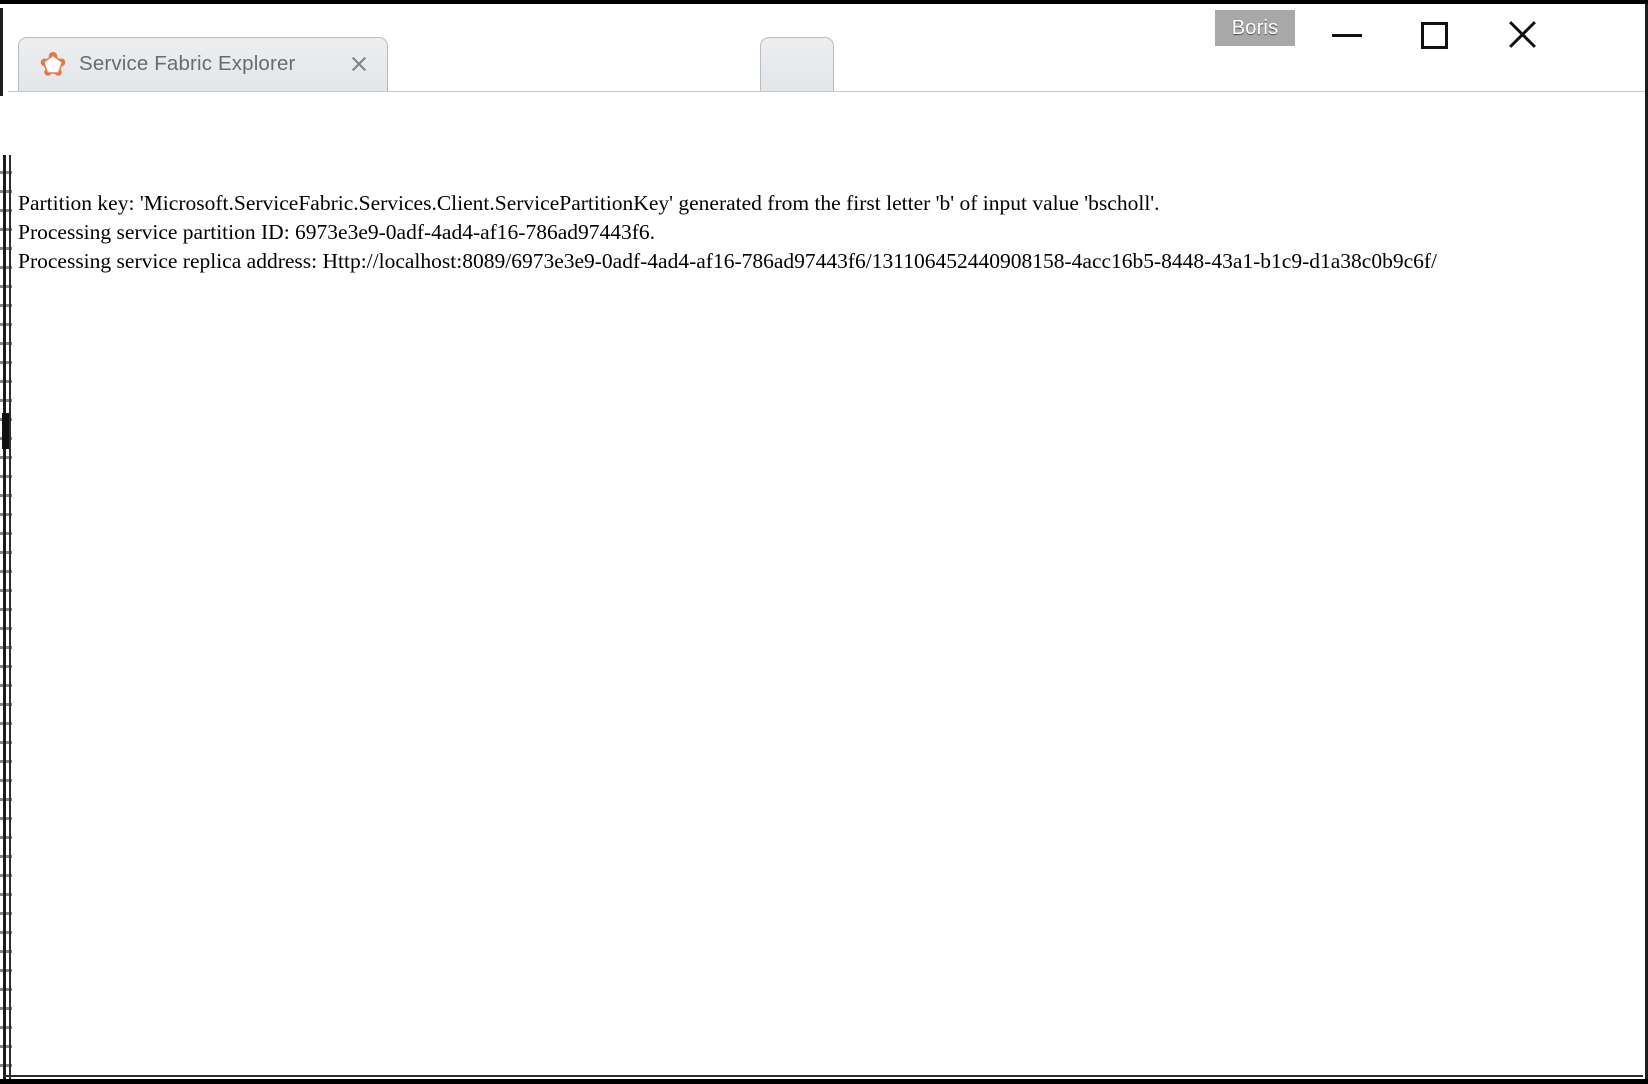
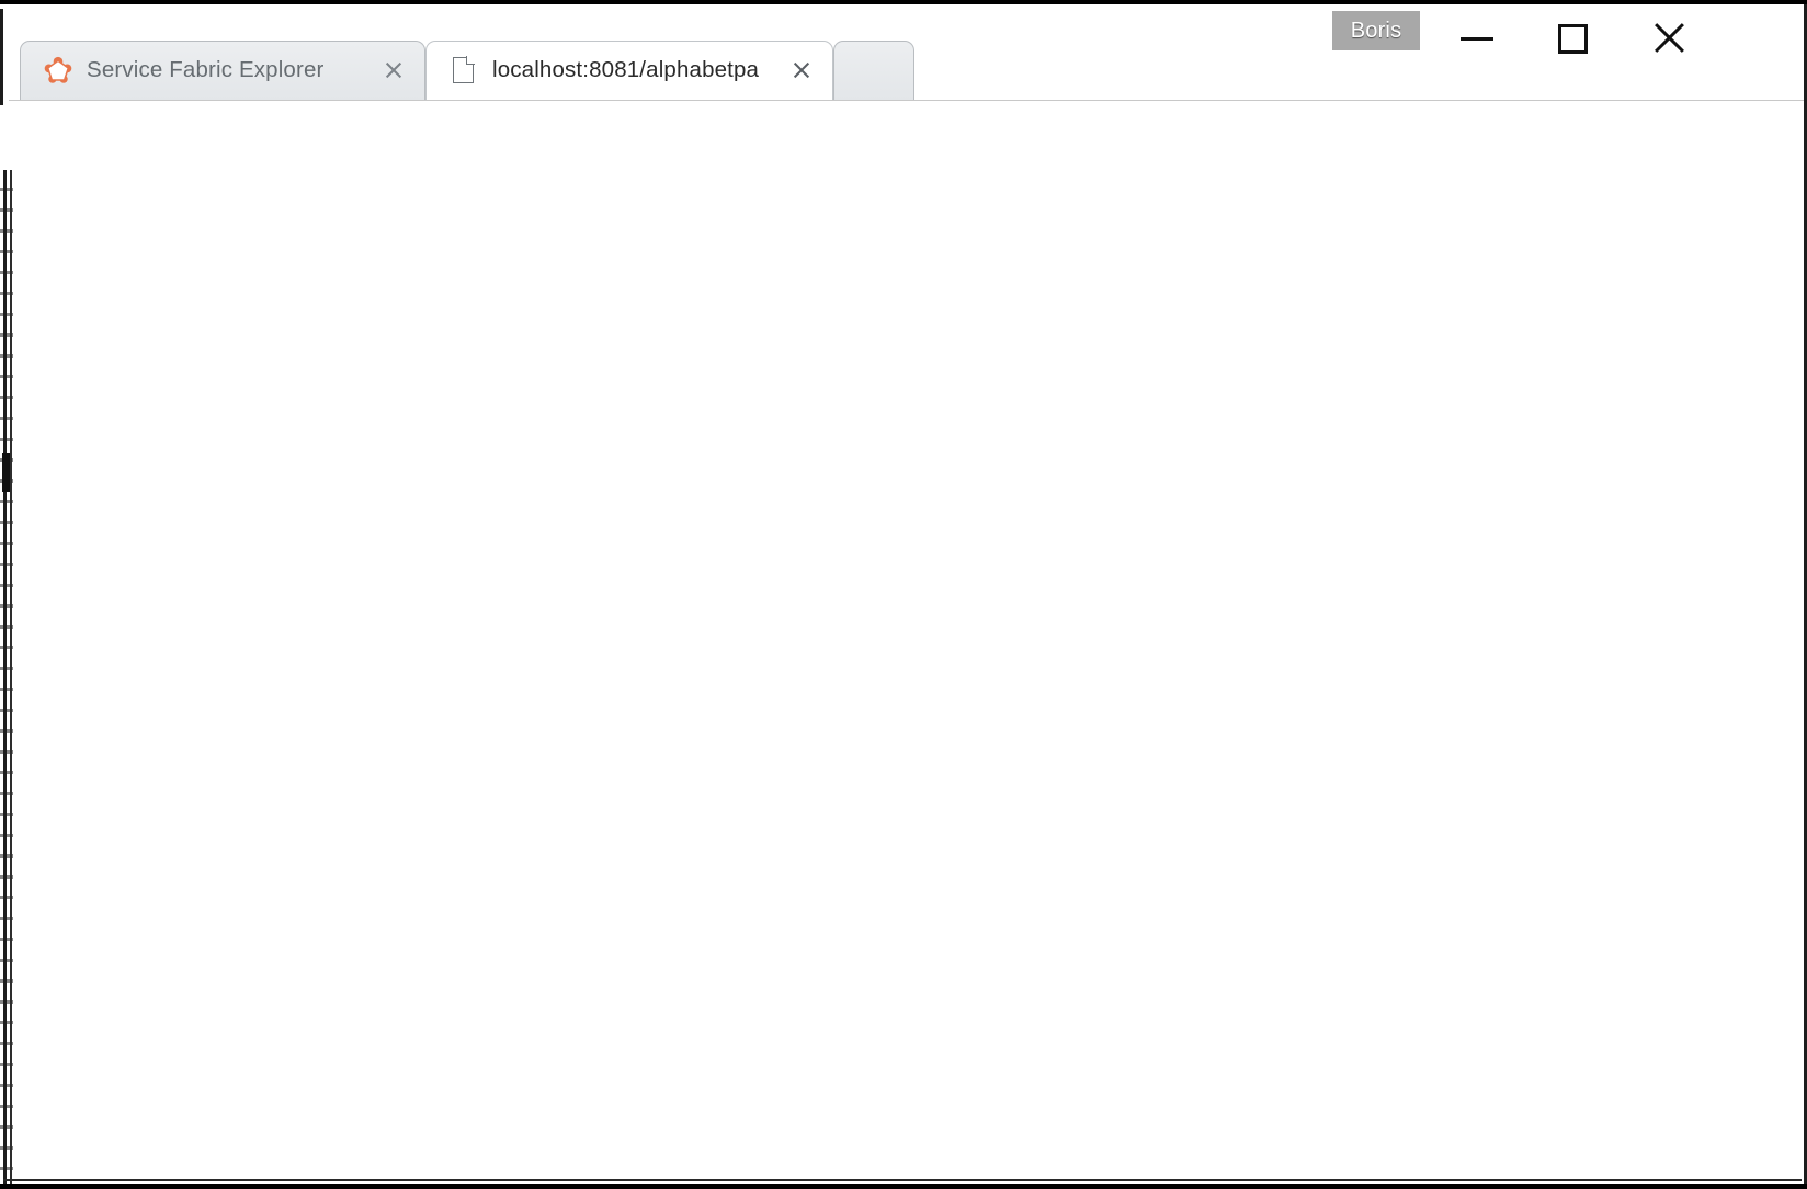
  Service Fabric Explorer
+ localhost:8081/alphabetpa
  Boris
- Partition key: 'Microsoft.ServiceFabric.Services.Client.ServicePartitionKey' generated from the first letter 'b' of input value 'bscholl'.
- Processing service partition ID: 6973e3e9-0adf-4ad4-af16-786ad97443f6.
- Processing service replica address: Http://localhost:8089/6973e3e9-0adf-4ad4-af16-786ad97443f6/131106452440908158-4acc16b5-8448-43a1-b1c9-d1a38c0b9c6f/
